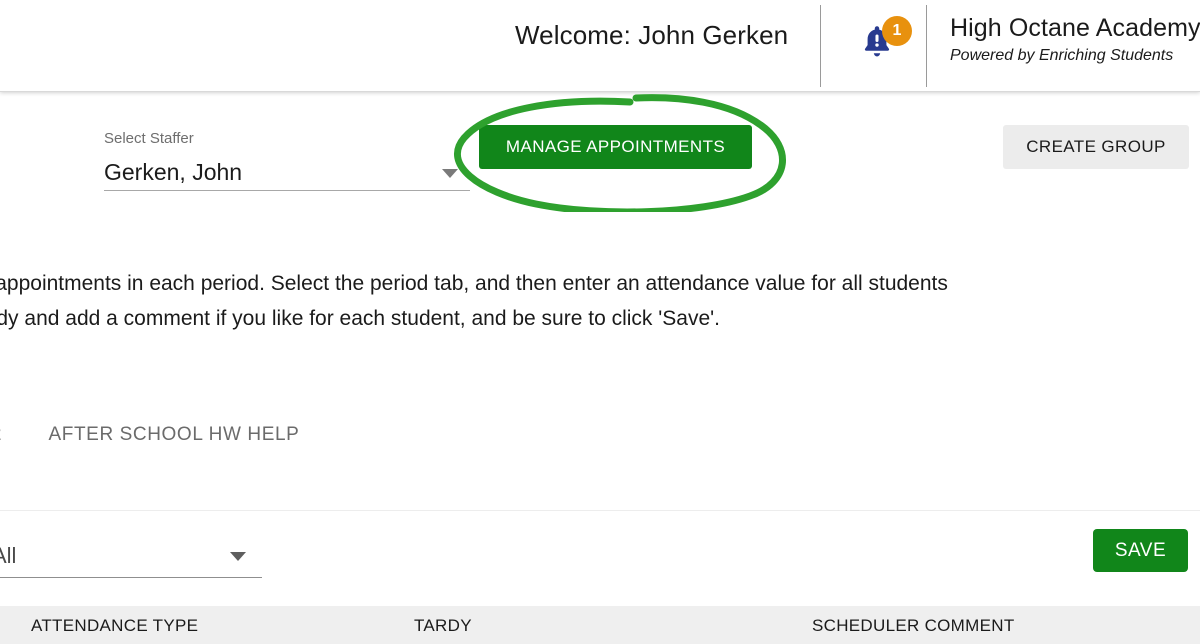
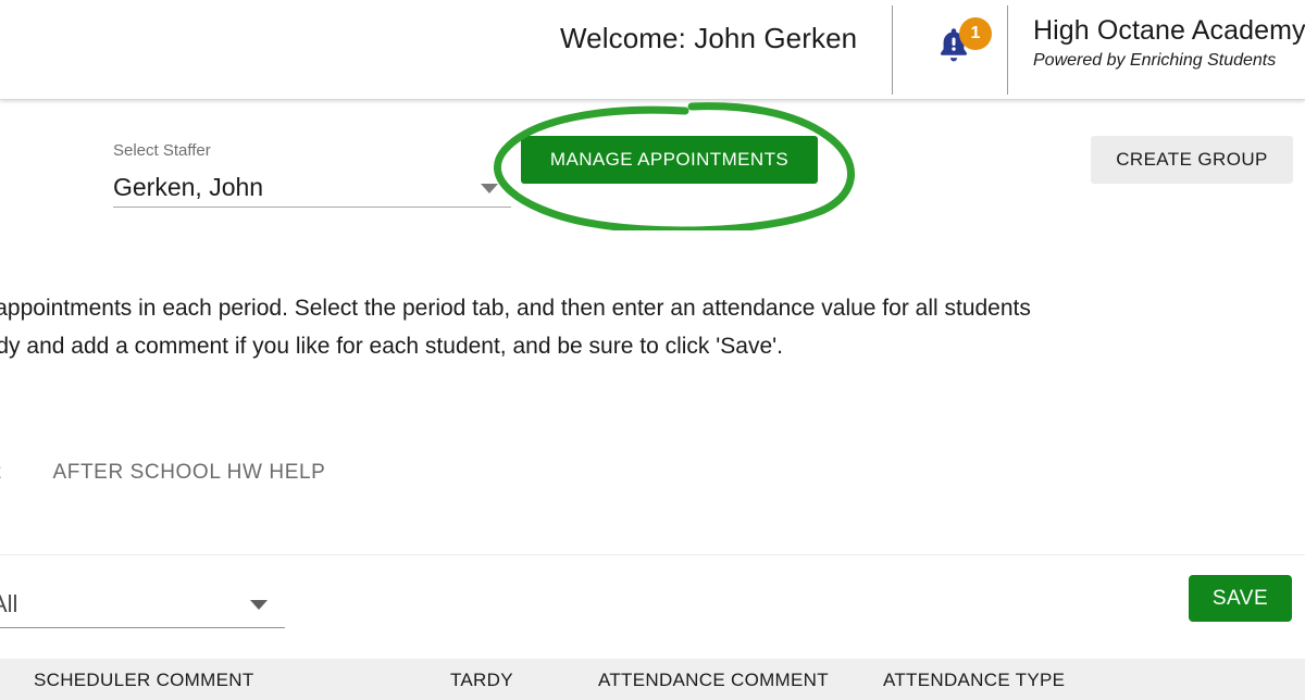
  Welcome: John Gerken
  1
  High Octane Academy
  Powered by Enriching Students
  Select Staffer
  Gerken, John
  MANAGE APPOINTMENTS
  CREATE GROUP
  appointments in each period. Select the period tab, and then enter an attendance value for all students
  dy and add a comment if you like for each student, and be sure to click 'Save'.
  AFTER SCHOOL HW HELP
  SAVE
- ATTENDANCE TYPE
+ SCHEDULER COMMENT
  TARDY
+ ATTENDANCE COMMENT
- SCHEDULER COMMENT
+ ATTENDANCE TYPE
